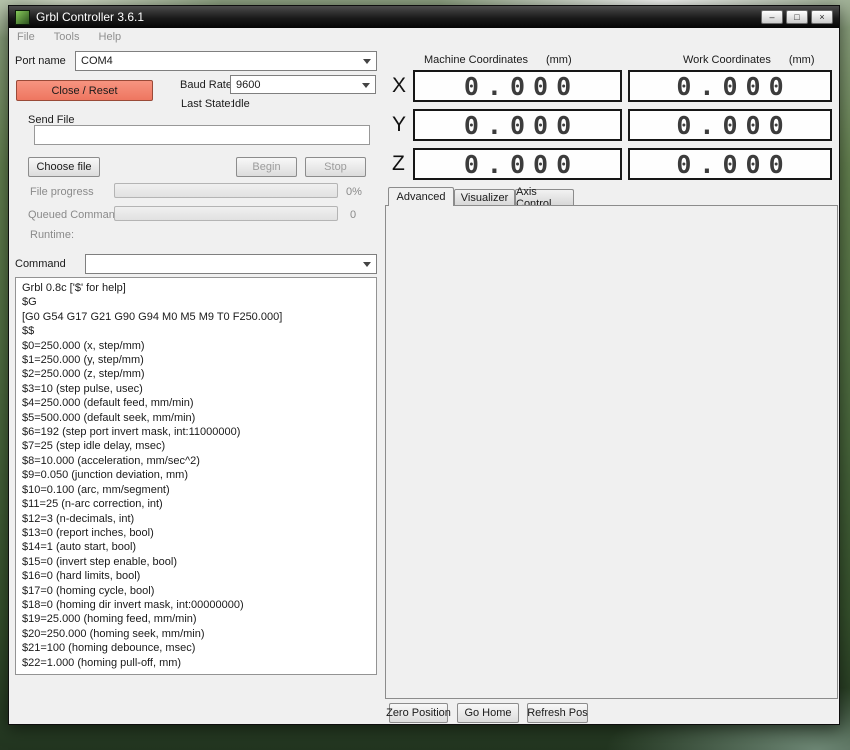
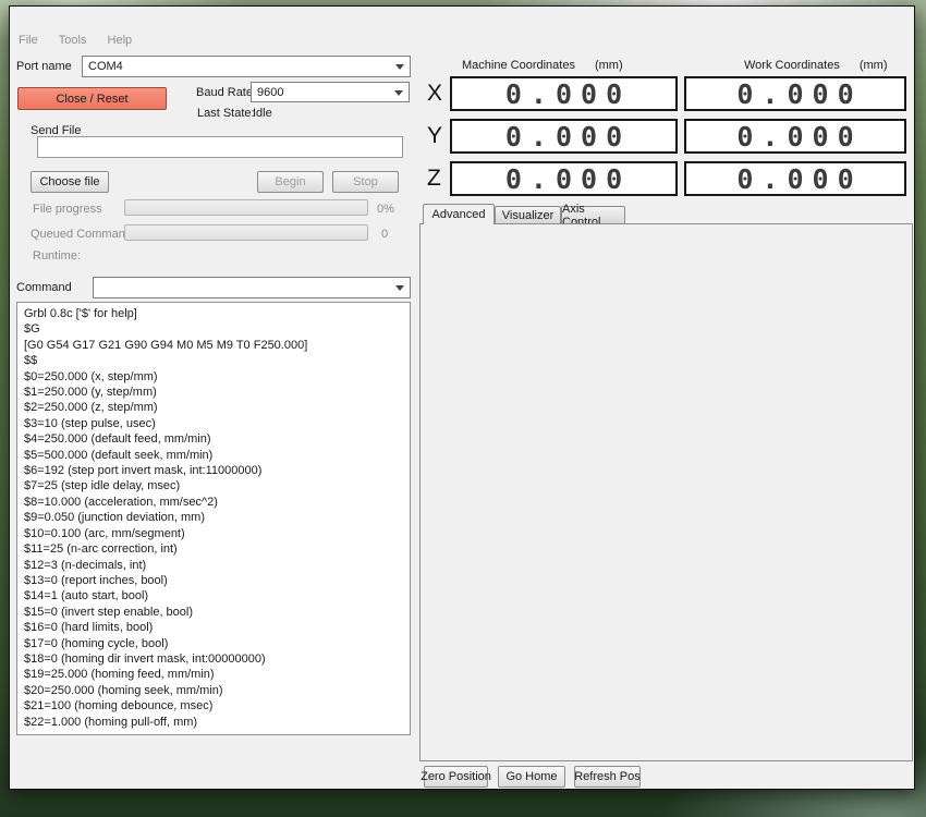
- Grbl Controller 3.6.1
- –
- □
- ×
  File Tools Help
  Port name
  COM4
  Close / Reset
  Baud Rate
  9600
  Last State:
  Idle
  Send File
  Choose file
  Begin
  Stop
  File progress
  0%
  Queued Comman
  0
  Runtime:
  Command
  Grbl 0.8c ['$' for help]
  $G
  [G0 G54 G17 G21 G90 G94 M0 M5 M9 T0 F250.000]
  $$
  $0=250.000 (x, step/mm)
  $1=250.000 (y, step/mm)
  $2=250.000 (z, step/mm)
  $3=10 (step pulse, usec)
  $4=250.000 (default feed, mm/min)
  $5=500.000 (default seek, mm/min)
  $6=192 (step port invert mask, int:11000000)
  $7=25 (step idle delay, msec)
  $8=10.000 (acceleration, mm/sec^2)
  $9=0.050 (junction deviation, mm)
  $10=0.100 (arc, mm/segment)
  $11=25 (n-arc correction, int)
  $12=3 (n-decimals, int)
  $13=0 (report inches, bool)
  $14=1 (auto start, bool)
  $15=0 (invert step enable, bool)
  $16=0 (hard limits, bool)
  $17=0 (homing cycle, bool)
  $18=0 (homing dir invert mask, int:00000000)
  $19=25.000 (homing feed, mm/min)
  $20=250.000 (homing seek, mm/min)
  $21=100 (homing debounce, msec)
  $22=1.000 (homing pull-off, mm)
  Machine Coordinates
  (mm)
  Work Coordinates
  (mm)
  X
  0.000
  0.000
  Y
  0.000
  0.000
  Z
  0.000
  0.000
  Advanced
  Visualizer
  Axis Control
  Zero Position
  Go Home
  Refresh Pos
